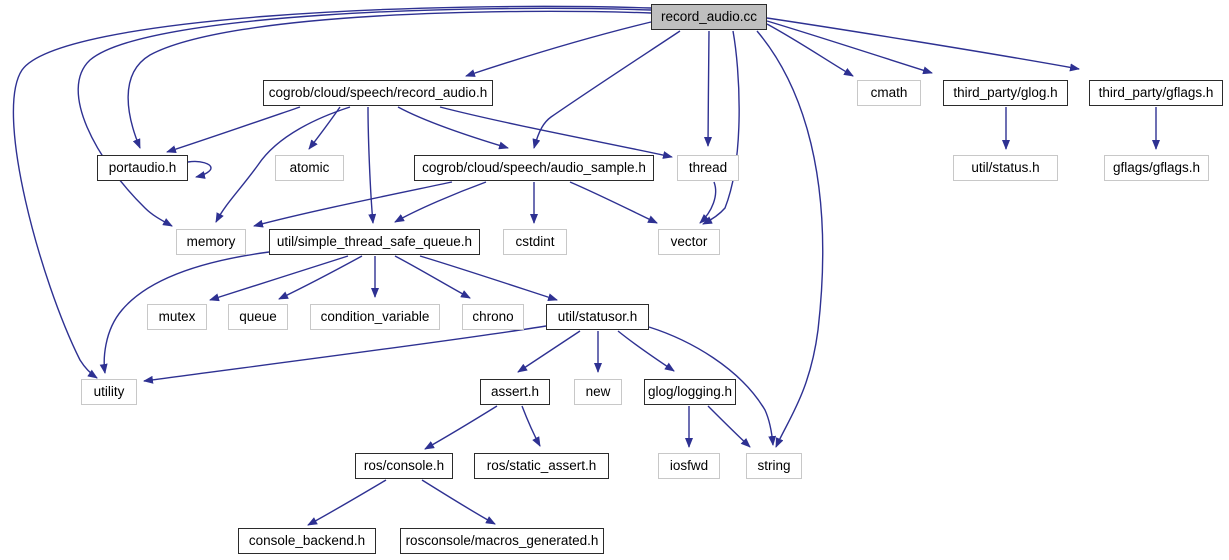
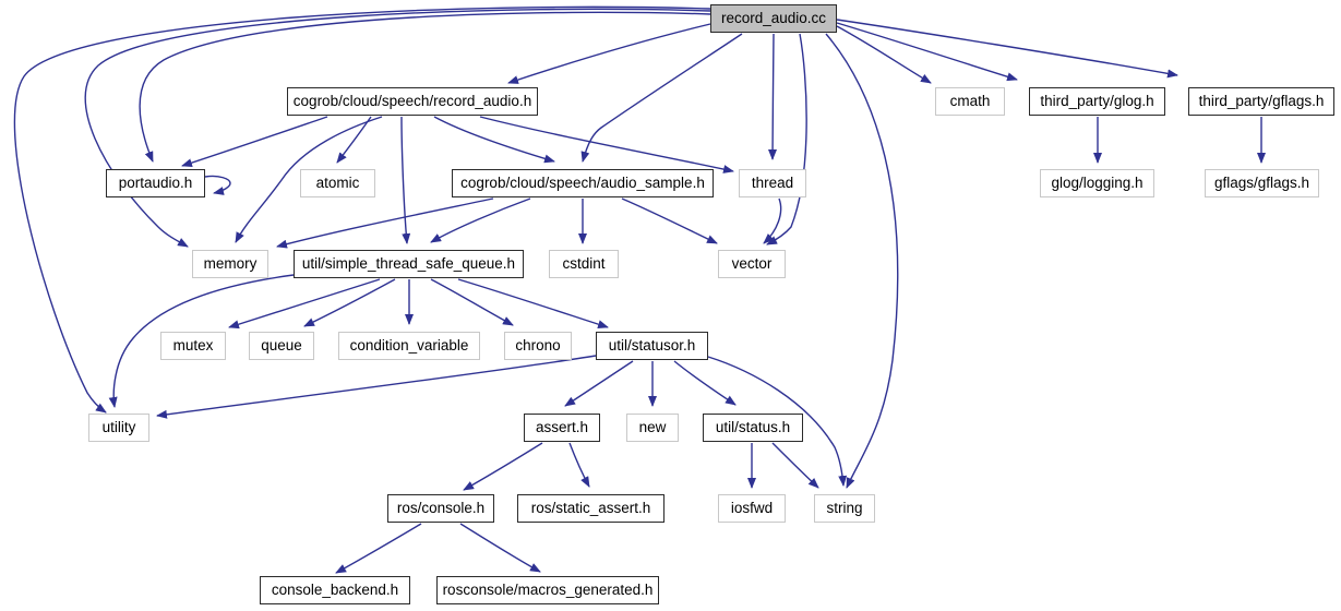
  record_audio.cc
  cmath
  third_party/glog.h
  third_party/gflags.h
  cogrob/cloud/speech/record_audio.h
- util/status.h
+ glog/logging.h
  gflags/gflags.h
  portaudio.h
  atomic
  cogrob/cloud/speech/audio_sample.h
  thread
  memory
  util/simple_thread_safe_queue.h
  cstdint
  vector
  mutex
  queue
  condition_variable
  chrono
  util/statusor.h
  utility
  assert.h
  new
- glog/logging.h
+ util/status.h
  iosfwd
  string
  ros/console.h
  ros/static_assert.h
  console_backend.h
  rosconsole/macros_generated.h
